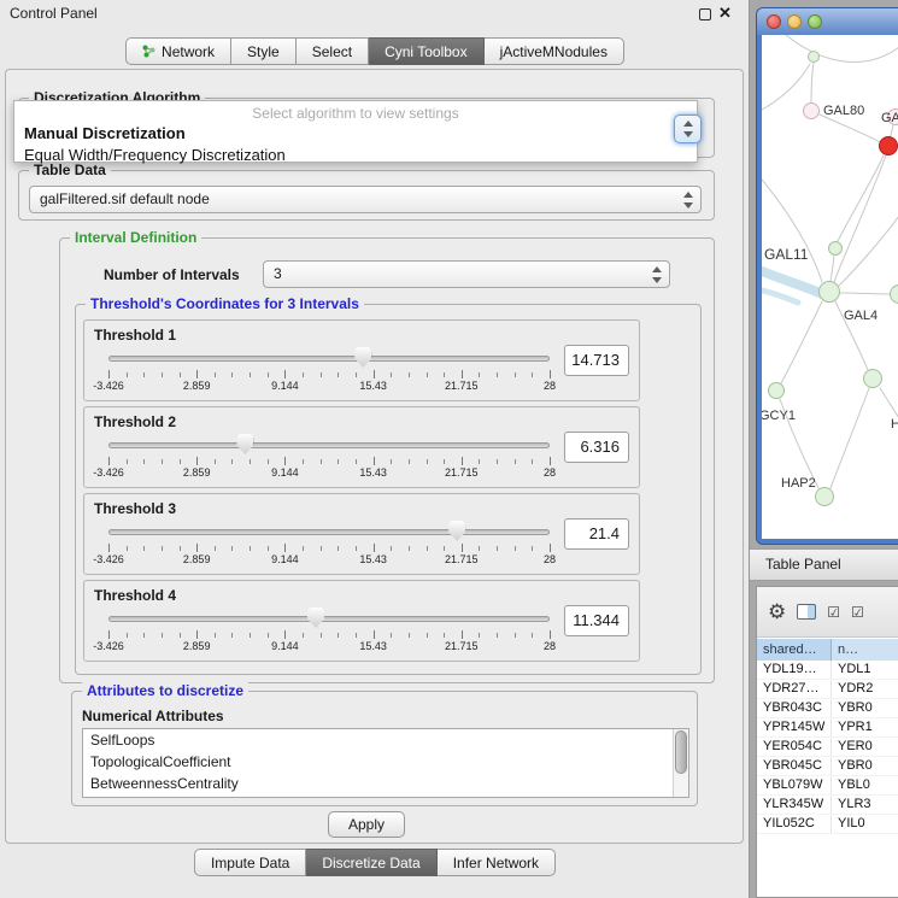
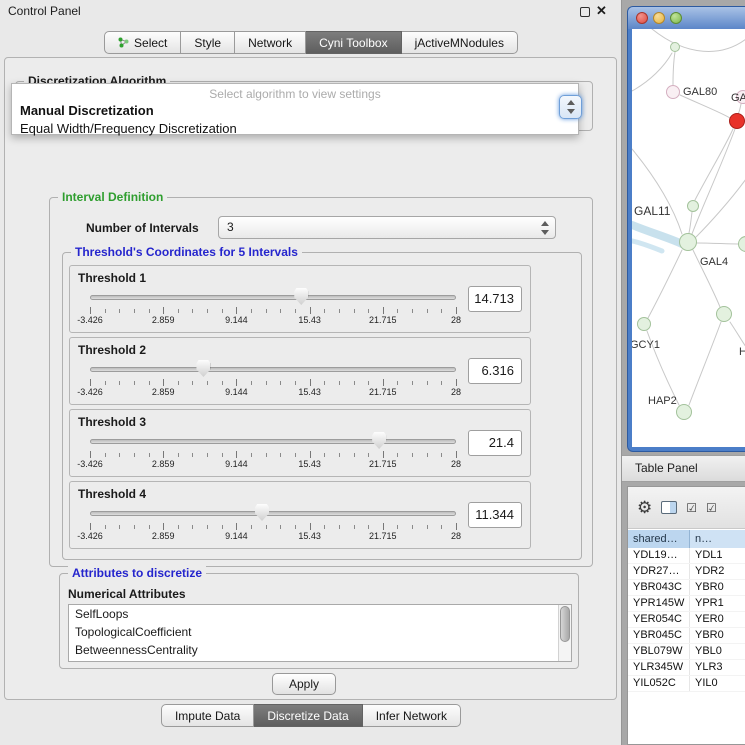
  Control Panel
  ✕
- Network
+ Select
  Style
- Select
+ Network
  Cyni Toolbox
  jActiveMNodules
  Discretization Algorithm
  Select algorithm to view settings
  Manual Discretization
  Equal Width/Frequency Discretization
- Table Data
- galFiltered.sif default node
  Interval Definition
  Number of Intervals
  3
- Threshold's Coordinates for 3 Intervals
+ Threshold's Coordinates for 5 Intervals
  Threshold 1
  -3.426
  2.859
  9.144
  15.43
  21.715
  28
  14.713
  Threshold 2
  -3.426
  2.859
  9.144
  15.43
  21.715
  28
  6.316
  Threshold 3
  -3.426
  2.859
  9.144
  15.43
  21.715
  28
  21.4
  Threshold 4
  -3.426
  2.859
  9.144
  15.43
  21.715
  28
  11.344
  Attributes to discretize
  Numerical Attributes
  SelfLoops
  TopologicalCoefficient
  BetweennessCentrality
  Apply
  Impute Data
  Discretize Data
  Infer Network
  GAL80
  GA
  GAL11
  GAL4
  GCY1
  HAP2
  H
  Table Panel
  ⚙
  ☑
  ☑
  shared…
  n…
  YDL19…
  YDL1
  YDR27…
  YDR2
  YBR043C
  YBR0
  YPR145W
  YPR1
  YER054C
  YER0
  YBR045C
  YBR0
  YBL079W
  YBL0
  YLR345W
  YLR3
  YIL052C
  YIL0
